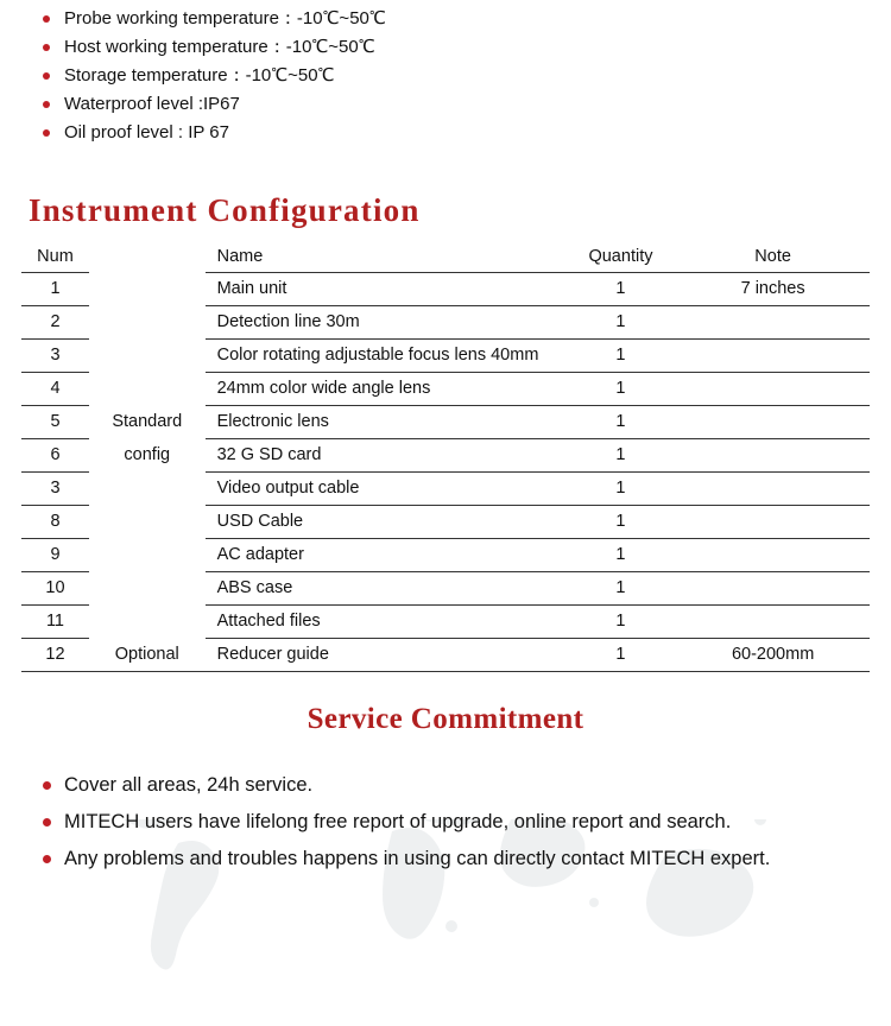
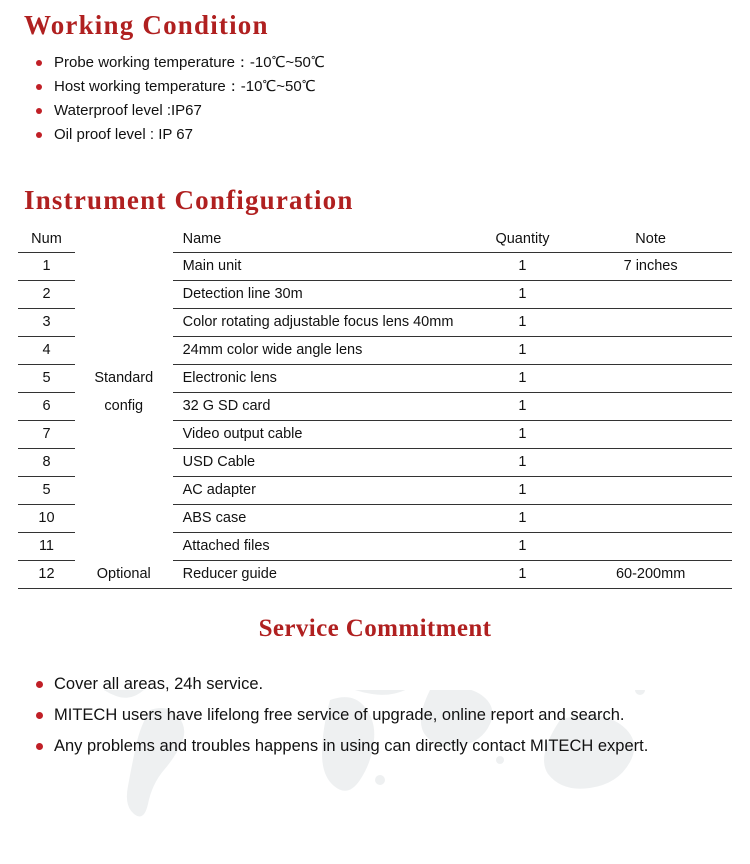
+ Working Condition
  Probe working temperature：-10℃~50℃
  Host working temperature：-10℃~50℃
- Storage temperature：-10℃~50℃
  Waterproof level :IP67
  Oil proof level : IP 67
  Instrument Configuration
  Num		Name	Quantity	Note
  1		Main unit	1	7 inches
  2	Detection line 30m	1
  3	Color rotating adjustable focus lens 40mm	1
  4	24mm color wide angle lens	1
  5	Standard	Electronic lens	1
  6	config	32 G SD card	1
- 3		Video output cable	1
+ 7		Video output cable	1
  8	USD Cable	1
- 9	AC adapter	1
+ 5	AC adapter	1
  10	ABS case	1
  11	Attached files	1
  12	Optional	Reducer guide	1	60-200mm
  Service Commitment
  Cover all areas, 24h service.
- MITECH users have lifelong free report of upgrade, online report and search.
+ MITECH users have lifelong free service of upgrade, online report and search.
  Any problems and troubles happens in using can directly contact MITECH expert.
